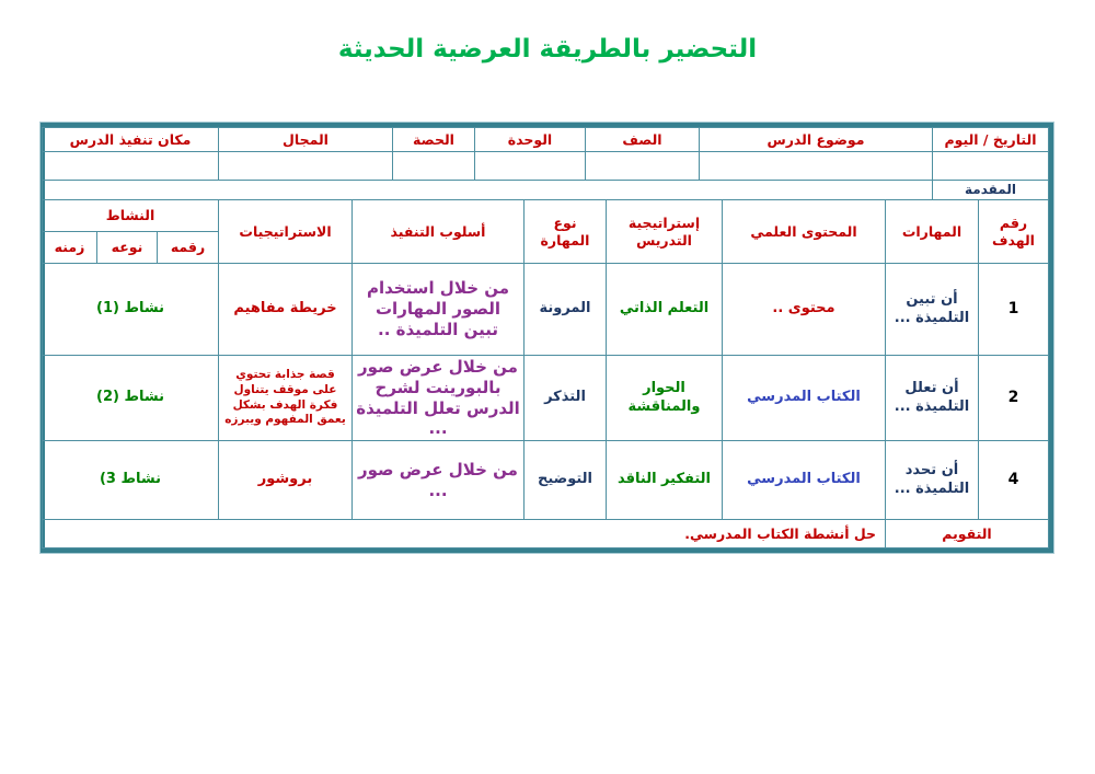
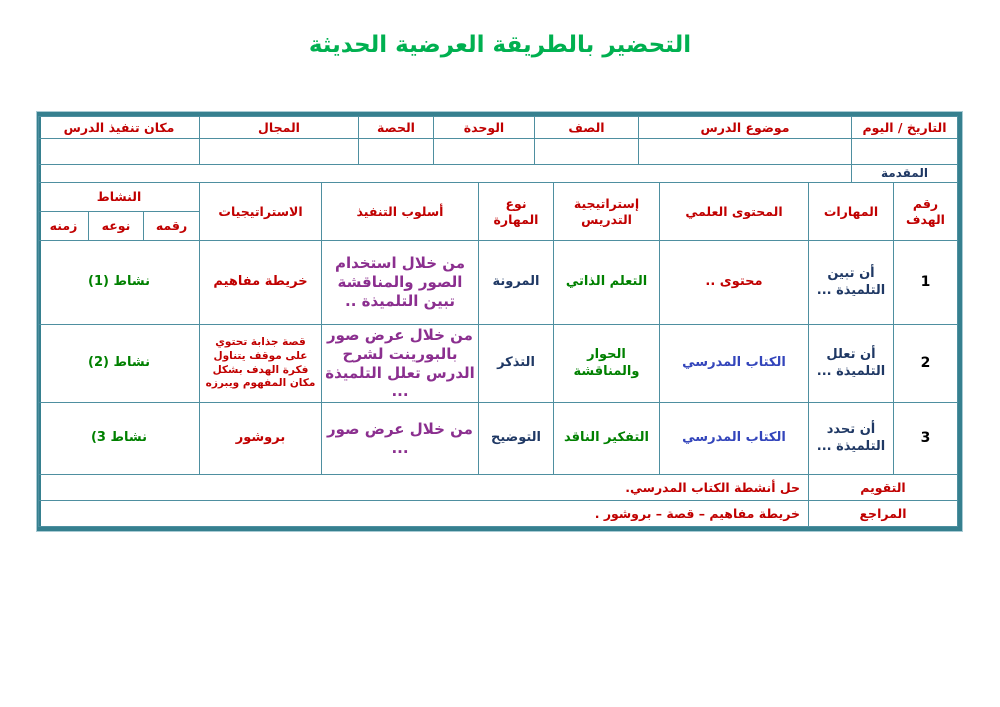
  التحضير بالطريقة العرضية الحديثة
  التاريخ / اليوم	موضوع الدرس	الصف	الوحدة	الحصة	المجال	مكان تنفيذ الدرس
  المقدمة
  رقم الهدف	المهارات	المحتوى العلمي	إستراتيجية التدريس	نوع المهارة	أسلوب التنفيذ	الاستراتيجيات	النشاط
  رقمه	نوعه	زمنه
- 1	أن تبين التلميذة ...	محتوى ..	التعلم الذاتي	المرونة	من خلال استخدام الصور المهارات تبين التلميذة ..	خريطة مفاهيم	نشاط (1)
+ 1	أن تبين التلميذة ...	محتوى ..	التعلم الذاتي	المرونة	من خلال استخدام الصور والمناقشة تبين التلميذة ..	خريطة مفاهيم	نشاط (1)
- 2	أن تعلل التلميذة ...	الكتاب المدرسي	الحوار والمناقشة	التذكر	من خلال عرض صور بالبورينت لشرح الدرس تعلل التلميذة ...	قصة جذابة تحتوي على موقف يتناول فكرة الهدف بشكل يعمق المفهوم ويبرزه	نشاط (2)
+ 2	أن تعلل التلميذة ...	الكتاب المدرسي	الحوار والمناقشة	التذكر	من خلال عرض صور بالبورينت لشرح الدرس تعلل التلميذة ...	قصة جذابة تحتوي على موقف يتناول فكرة الهدف بشكل مكان المفهوم ويبرزه	نشاط (2)
- 4	أن تحدد التلميذة ...	الكتاب المدرسي	التفكير الناقد	التوضيح	من خلال عرض صور ...	بروشور	نشاط (3
+ 3	أن تحدد التلميذة ...	الكتاب المدرسي	التفكير الناقد	التوضيح	من خلال عرض صور ...	بروشور	نشاط (3
  التقويم	حل أنشطة الكتاب المدرسي.
+ المراجع	خريطة مفاهيم – قصة – بروشور .
